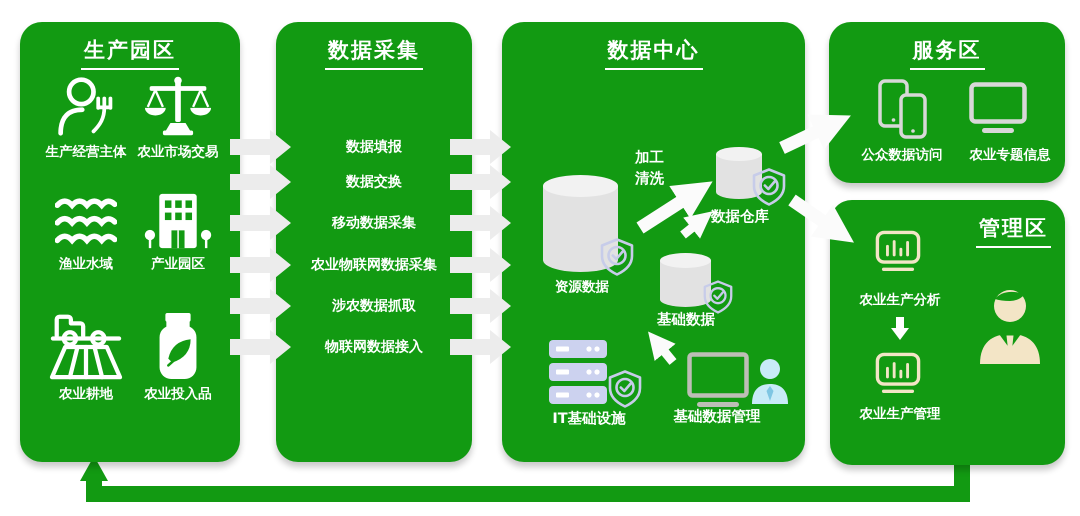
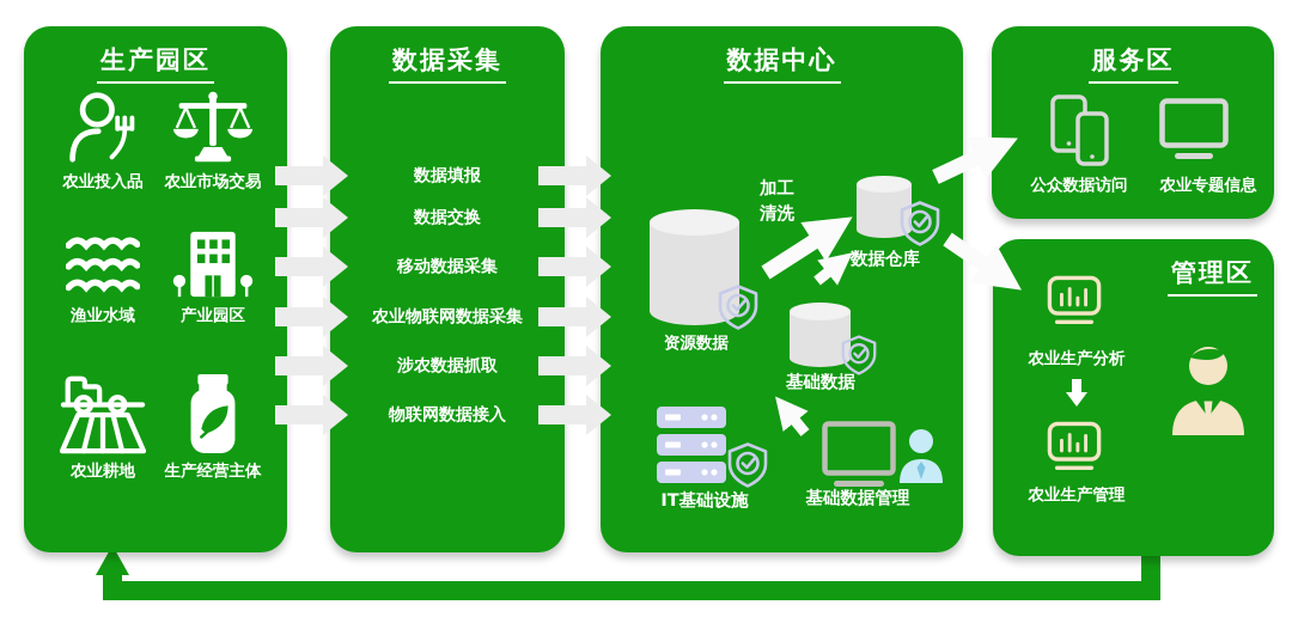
  生产园区
- 生产经营主体
+ 农业投入品
  农业市场交易
  渔业水域
  产业园区
  农业耕地
- 农业投入品
+ 生产经营主体
  数据采集
  数据填报
  数据交换
  移动数据采集
  农业物联网数据采集
  涉农数据抓取
  物联网数据接入
  数据中心
  资源数据
  加工
  清洗
  数据仓库
  基础数据
  IT基础设施
  基础数据管理
  服务区
  公众数据访问
  农业专题信息
  管理区
  农业生产分析
  农业生产管理
